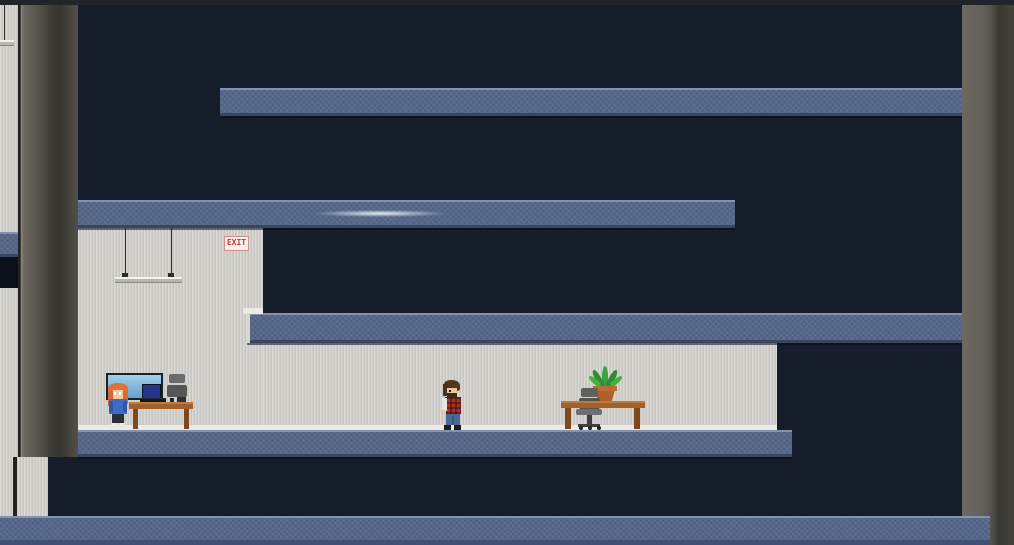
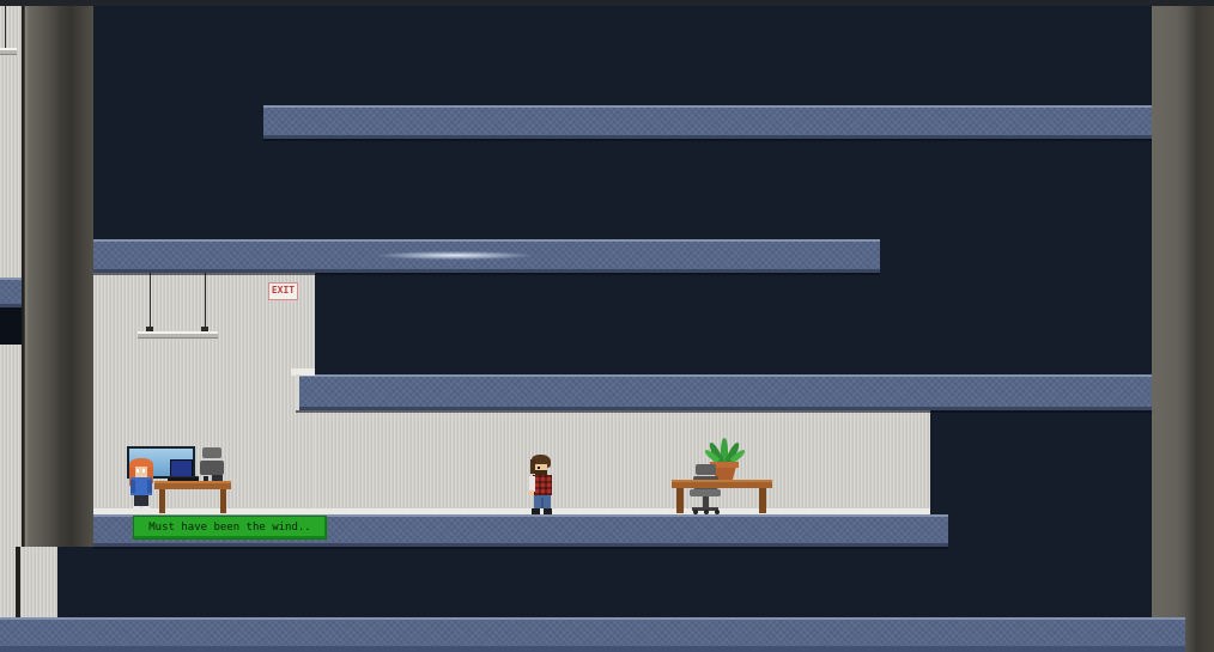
  EXIT
+ Must have been the wind..
